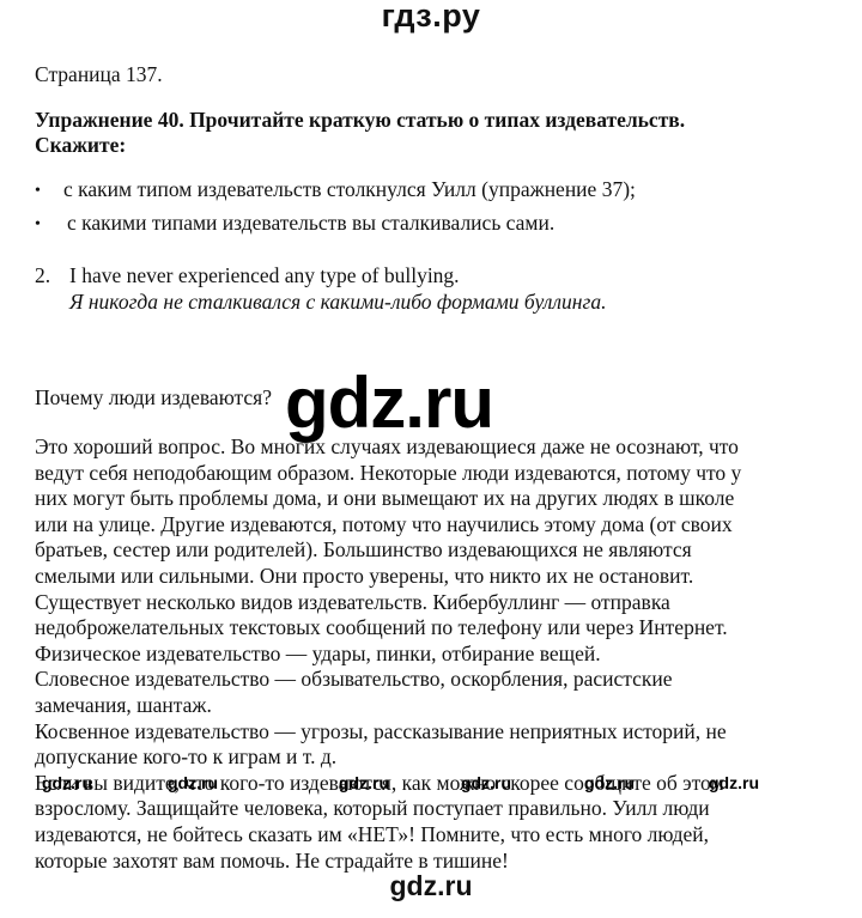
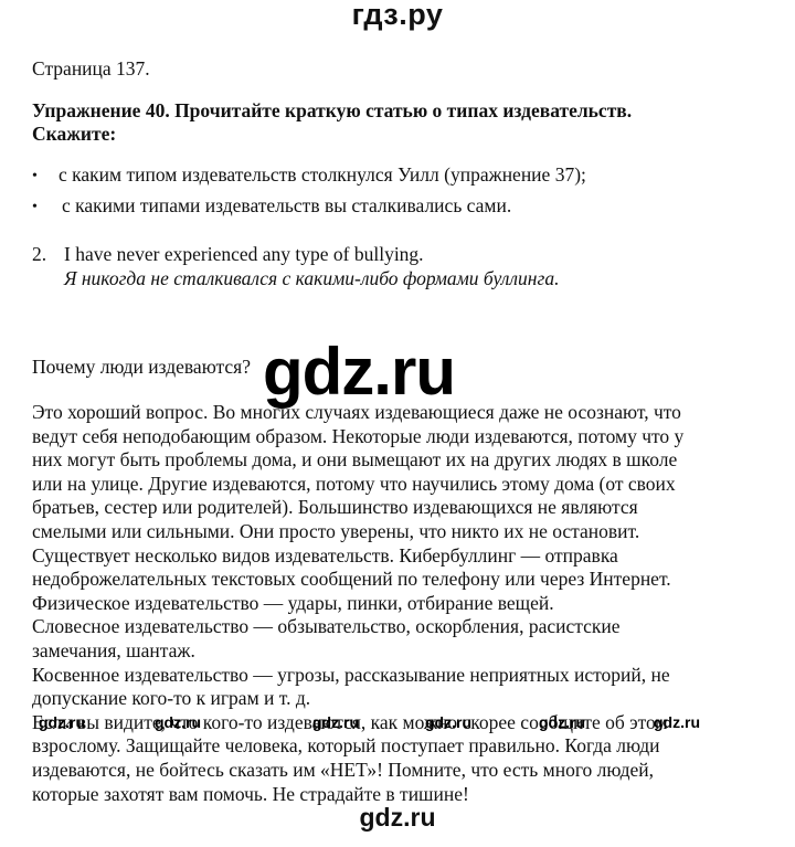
  гдз.ру
  Страница 137.
  Упражнение 40. Прочитайте краткую статью о типах издевательств.
  Скажите:
  •
  с каким типом издевательств столкнулся Уилл (упражнение 37);
  •
  с какими типами издевательств вы сталкивались сами.
  2. I have never experienced any type of bullying.
  Я никогда не сталкивался с какими-либо формами буллинга.
  Почему люди издеваются?
  gdz.ru
  Это хороший вопрос. Во многих случаях издевающиеся даже не осознают, что
  ведут себя неподобающим образом. Некоторые люди издеваются, потому что у
  них могут быть проблемы дома, и они вымещают их на других людях в школе
  или на улице. Другие издеваются, потому что научились этому дома (от своих
  братьев, сестер или родителей). Большинство издевающихся не являются
  смелыми или сильными. Они просто уверены, что никто их не остановит.
  Существует несколько видов издевательств. Кибербуллинг — отправка
  недоброжелательных текстовых сообщений по телефону или через Интернет.
  Физическое издевательство — удары, пинки, отбирание вещей.
  Словесное издевательство — обзывательство, оскорбления, расистские
  замечания, шантаж.
  Косвенное издевательство — угрозы, рассказывание неприятных историй, не
  допускание кого-то к играм и т. д.
  Если вы видите, что кого-то издеваются, как можно скорее сообщите об этом
- взрослому. Защищайте человека, который поступает правильно. Уилл люди
+ взрослому. Защищайте человека, который поступает правильно. Когда люди
  издеваются, не бойтесь сказать им «НЕТ»! Помните, что есть много людей,
  которые захотят вам помочь. Не страдайте в тишине!
  gdz.ru
  gdz.ru
  gdz.ru
  gdz.ru
  gdz.ru
  gdz.ru
  gdz.ru
